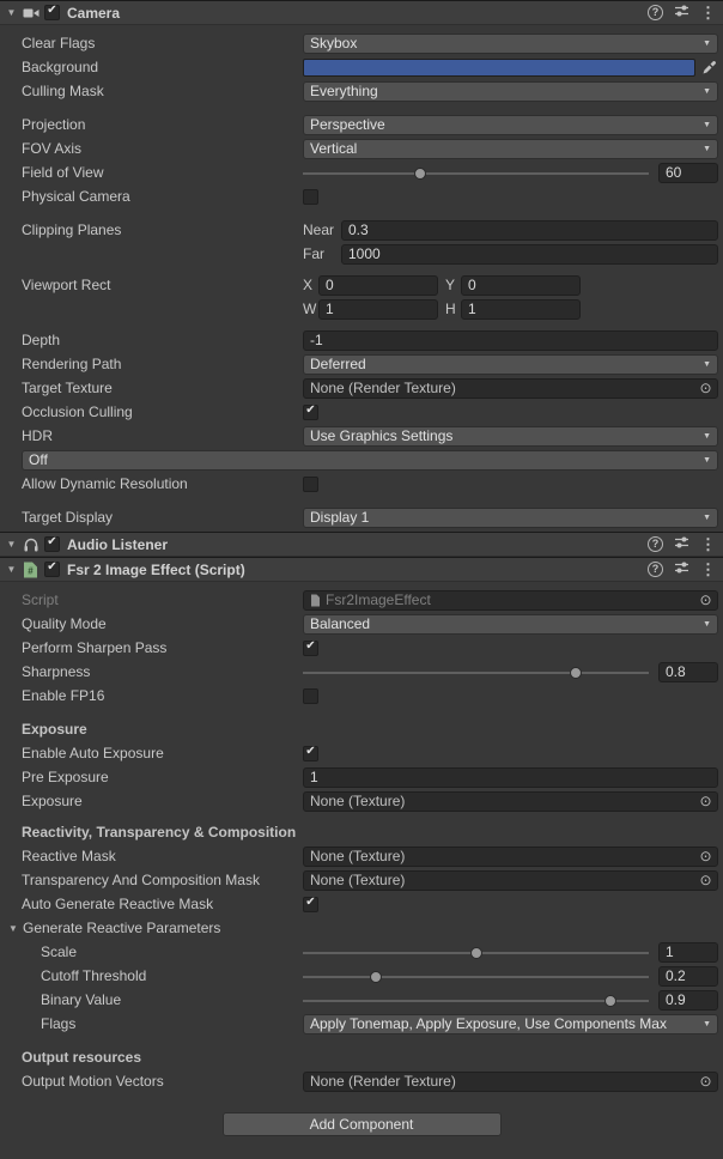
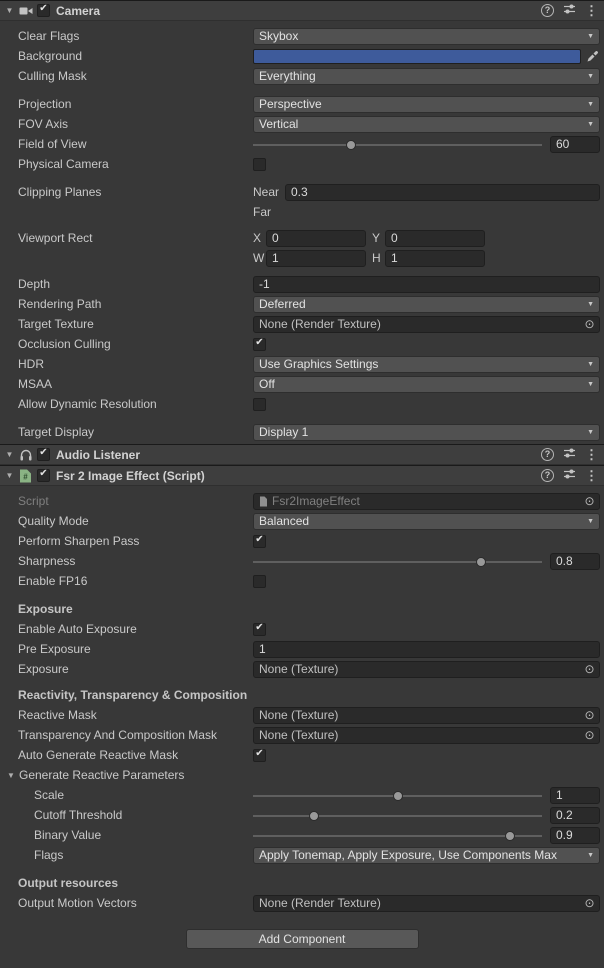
  ▼
  Camera
  ?
  ⋮
  Clear Flags
  Skybox
  Background
  Culling Mask
  Everything
  Projection
  Perspective
  FOV Axis
  Vertical
  Field of View
  60
  Physical Camera
  Clipping Planes
  Near
  0.3
  Far
- 1000
  Viewport Rect
  X
  0
  Y
  0
  W
  1
  H
  1
  Depth
  -1
  Rendering Path
  Deferred
  Target Texture
  None (Render Texture)
  ⊙
  Occlusion Culling
  HDR
  Use Graphics Settings
+ MSAA
  Off
  Allow Dynamic Resolution
  Target Display
  Display 1
  ▼
  Audio Listener
  ?
  ⋮
  ▼
  #
  Fsr 2 Image Effect (Script)
  ?
  ⋮
  Script
  Fsr2ImageEffect
  ⊙
  Quality Mode
  Balanced
  Perform Sharpen Pass
  Sharpness
  0.8
  Enable FP16
  Exposure
  Enable Auto Exposure
  Pre Exposure
  1
  Exposure
  None (Texture)
  ⊙
  Reactivity, Transparency & Composition
  Reactive Mask
  None (Texture)
  ⊙
  Transparency And Composition Mask
  None (Texture)
  ⊙
  Auto Generate Reactive Mask
  ▼
  Generate Reactive Parameters
  Scale
  1
  Cutoff Threshold
  0.2
  Binary Value
  0.9
  Flags
  Apply Tonemap, Apply Exposure, Use Components Max
  Output resources
  Output Motion Vectors
  None (Render Texture)
  ⊙
  Add Component
